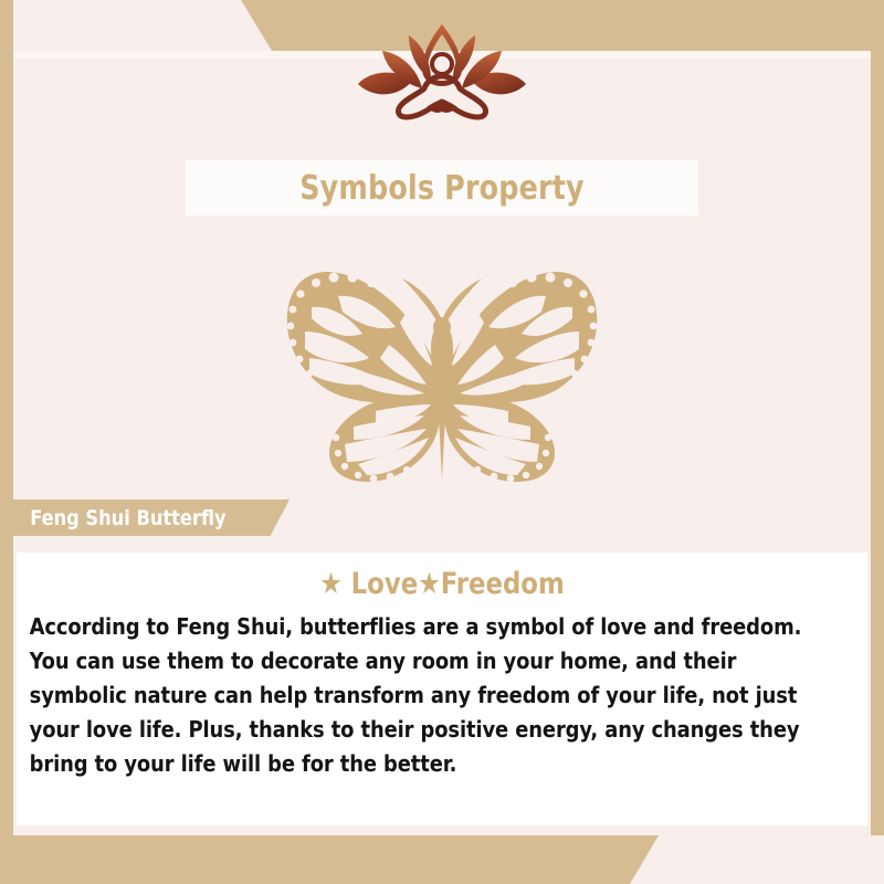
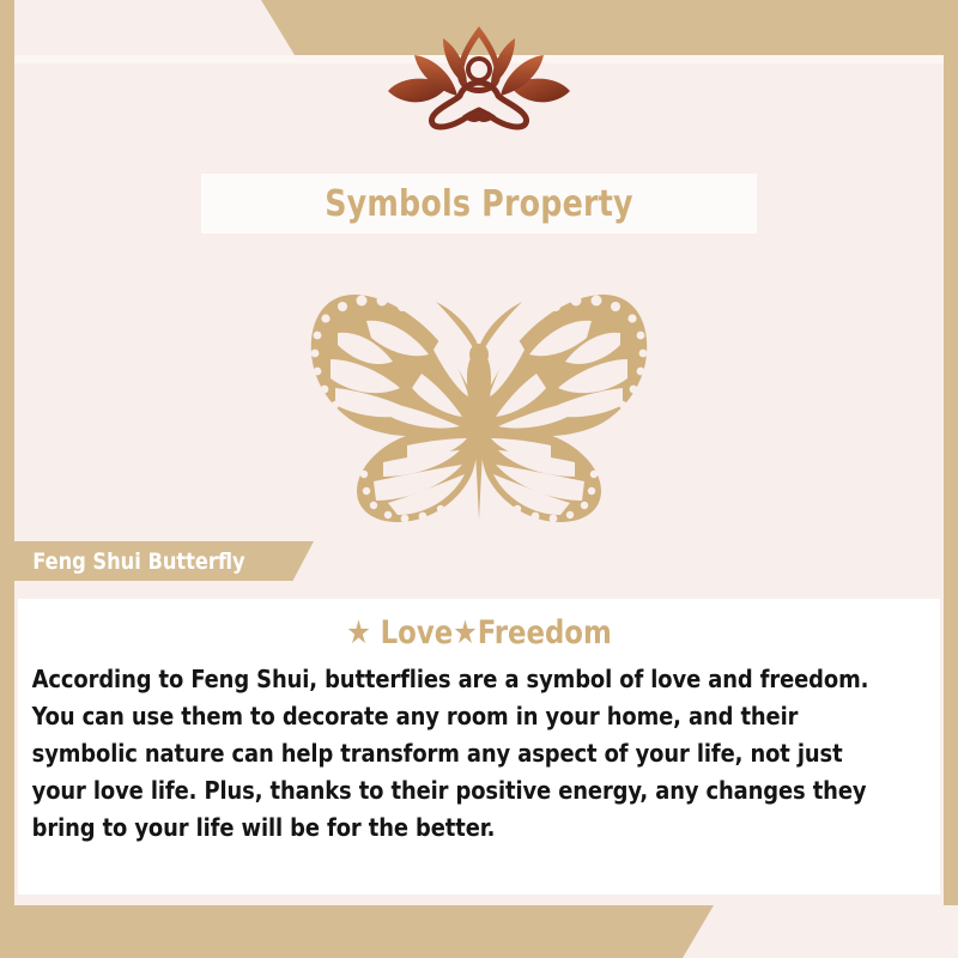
  Symbols Property
  Feng Shui Butterfly
  ★ Love★Freedom
- According to Feng Shui, butterflies are a symbol of love and freedom. You can use them to decorate any room in your home, and their symbolic nature can help transform any freedom of your life, not just your love life. Plus, thanks to their positive energy, any changes they bring to your life will be for the better.
+ According to Feng Shui, butterflies are a symbol of love and freedom. You can use them to decorate any room in your home, and their symbolic nature can help transform any aspect of your life, not just your love life. Plus, thanks to their positive energy, any changes they bring to your life will be for the better.
